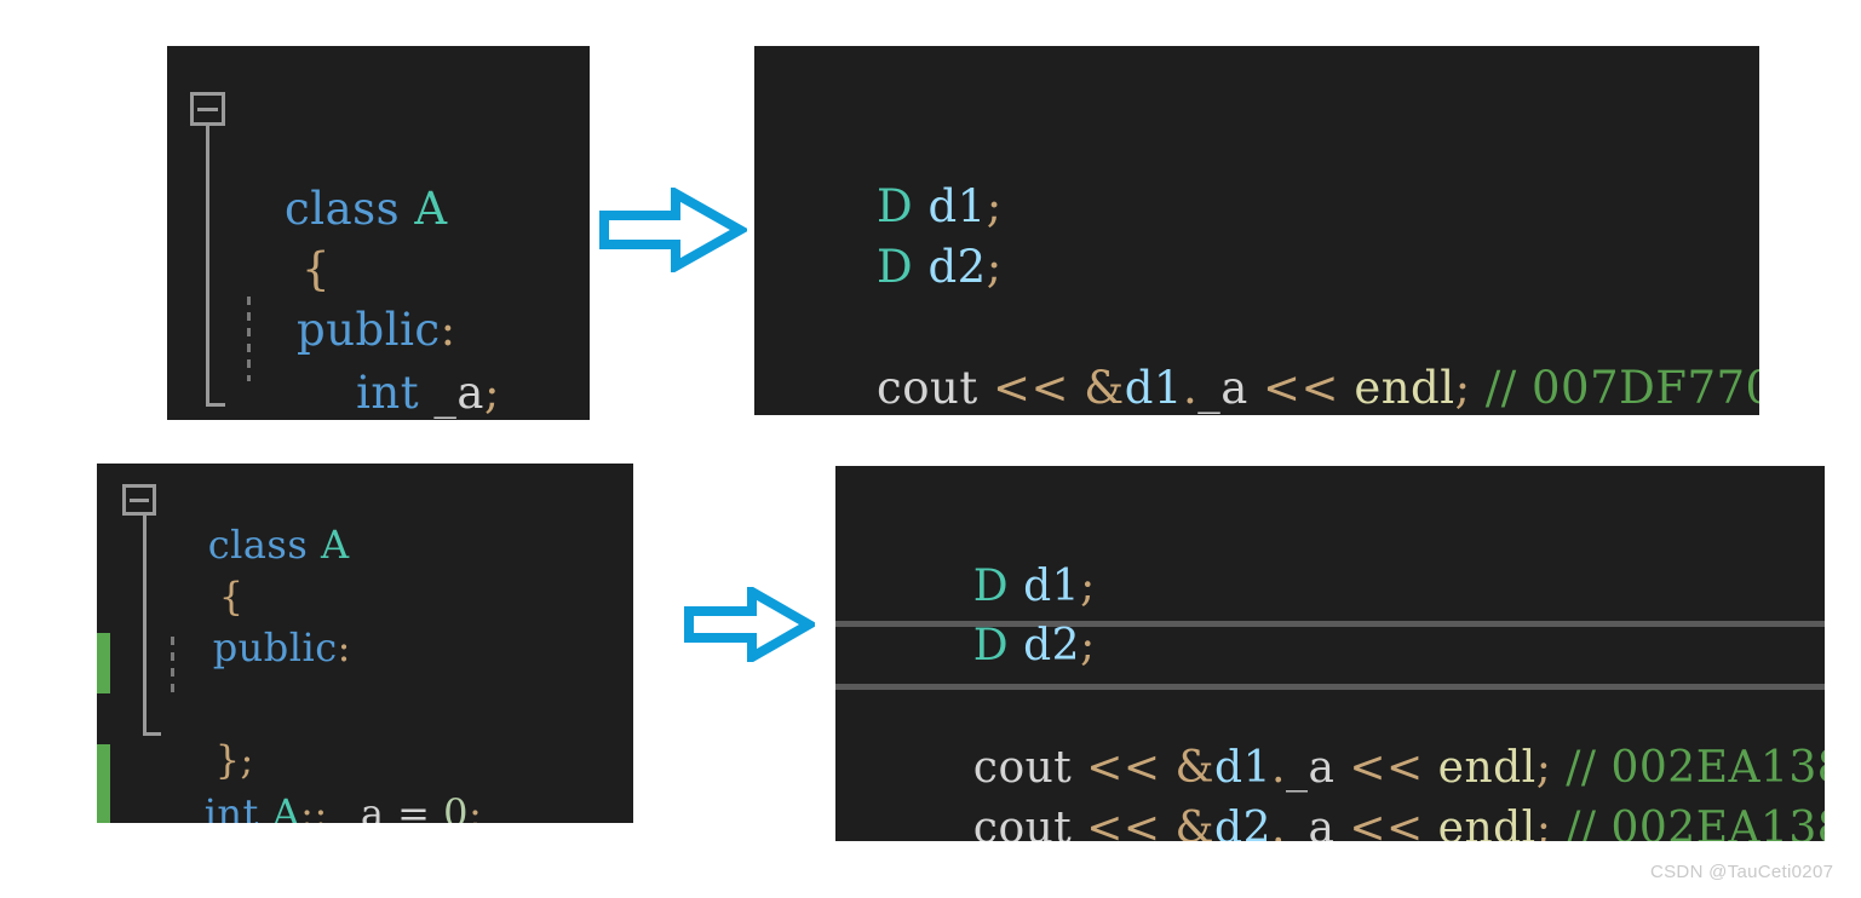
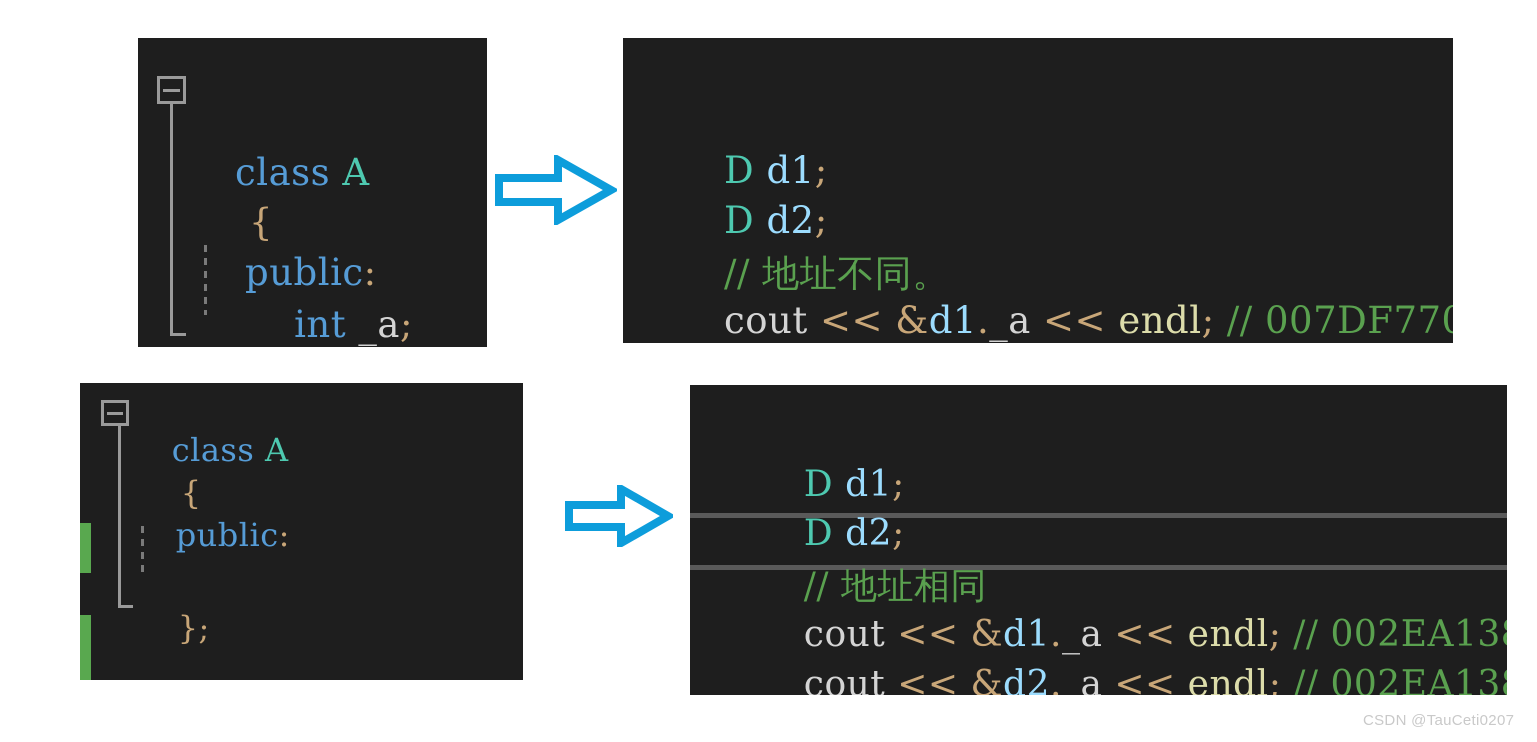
  class A
  {
  public:
  int _a;
  D d1;
  D d2;
+ // 地址不同。
  cout << &d1._a << endl; // 007DF77
  class A
  {
  public:
  };
- int A:: _a = 0;
  D d1;
  D d2;
+ // 地址相同
  cout << &d1._a << endl; // 002EA13
  cout << &d2._a << endl; // 002EA13
  CSDN @TauCeti0207
